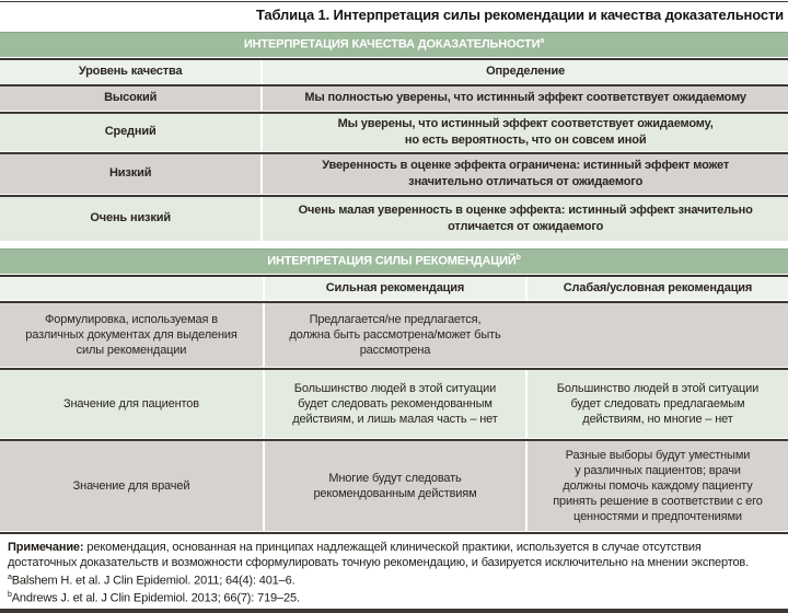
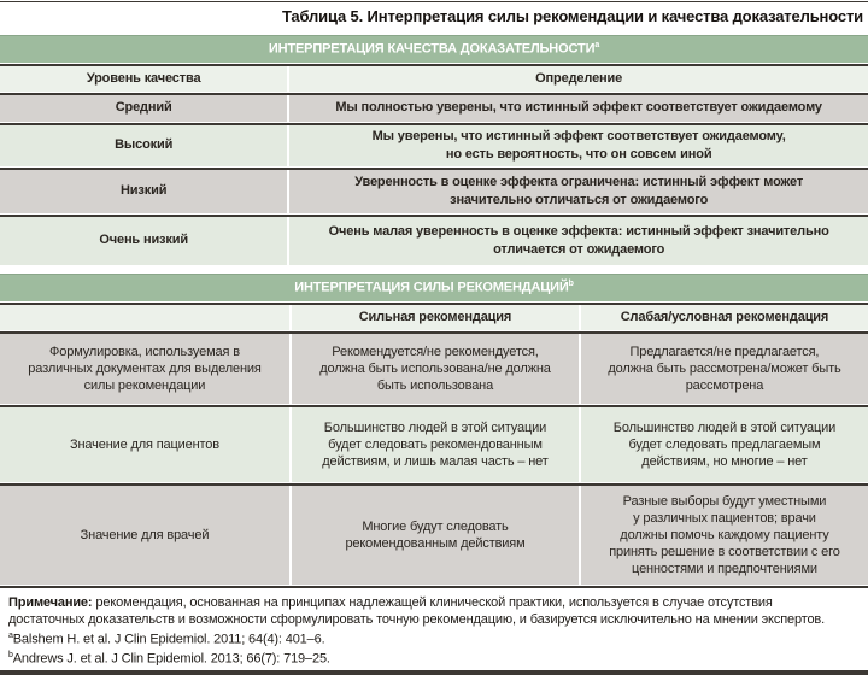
- Таблица 1. Интерпретация силы рекомендации и качества доказательности
+ Таблица 5. Интерпретация силы рекомендации и качества доказательности
  ИНТЕРПРЕТАЦИЯ КАЧЕСТВА ДОКАЗАТЕЛЬНОСТИ
  Уровень качества
  Определение
- Высокий
+ Средний
  Мы полностью уверены, что истинный эффект соответствует ожидаемому
- Средний
+ Высокий
  Мы уверены, что истинный эффект соответствует ожидаемому,
  но есть вероятность, что он совсем иной
  Низкий
  Уверенность в оценке эффекта ограничена: истинный эффект может
  значительно отличаться от ожидаемого
  Очень низкий
  Очень малая уверенность в оценке эффекта: истинный эффект значительно
  отличается от ожидаемого
  ИНТЕРПРЕТАЦИЯ СИЛЫ РЕКОМЕНДАЦИЙ
  Сильная рекомендация
  Слабая/условная рекомендация
  Формулировка, используемая в
  различных документах для выделения
  силы рекомендации
+ Рекомендуется/не рекомендуется,
+ должна быть использована/не должна
+ быть использована
  Предлагается/не предлагается,
  должна быть рассмотрена/может быть
  рассмотрена
  Значение для пациентов
  Большинство людей в этой ситуации
  будет следовать рекомендованным
  действиям, и лишь малая часть – нет
  Большинство людей в этой ситуации
  будет следовать предлагаемым
  действиям, но многие – нет
  Значение для врачей
  Многие будут следовать
  рекомендованным действиям
  Разные выборы будут уместными
  у различных пациентов; врачи
  должны помочь каждому пациенту
  принять решение в соответствии с его
  ценностями и предпочтениями
  Примечание: рекомендация, основанная на принципах надлежащей клинической практики, используется в случае отсутствия
  достаточных доказательств и возможности сформулировать точную рекомендацию, и базируется исключительно на мнении экспертов.
  Balshem H. et al. J Clin Epidemiol. 2011; 64(4): 401–6.
  Andrews J. et al. J Clin Epidemiol. 2013; 66(7): 719–25.
